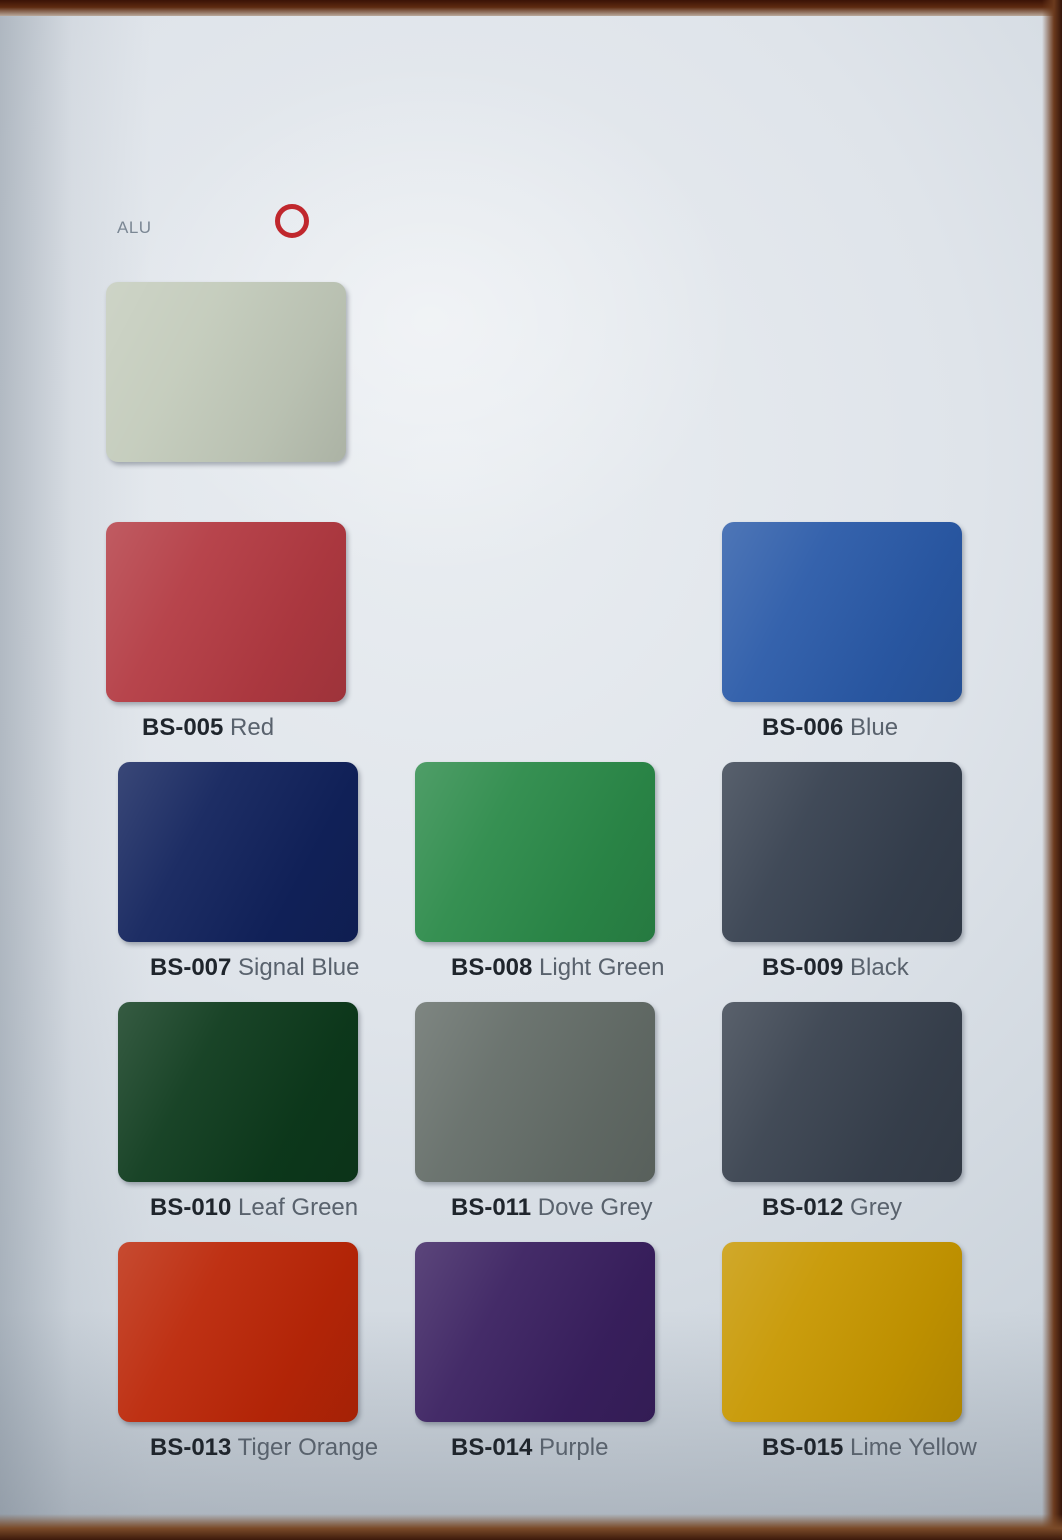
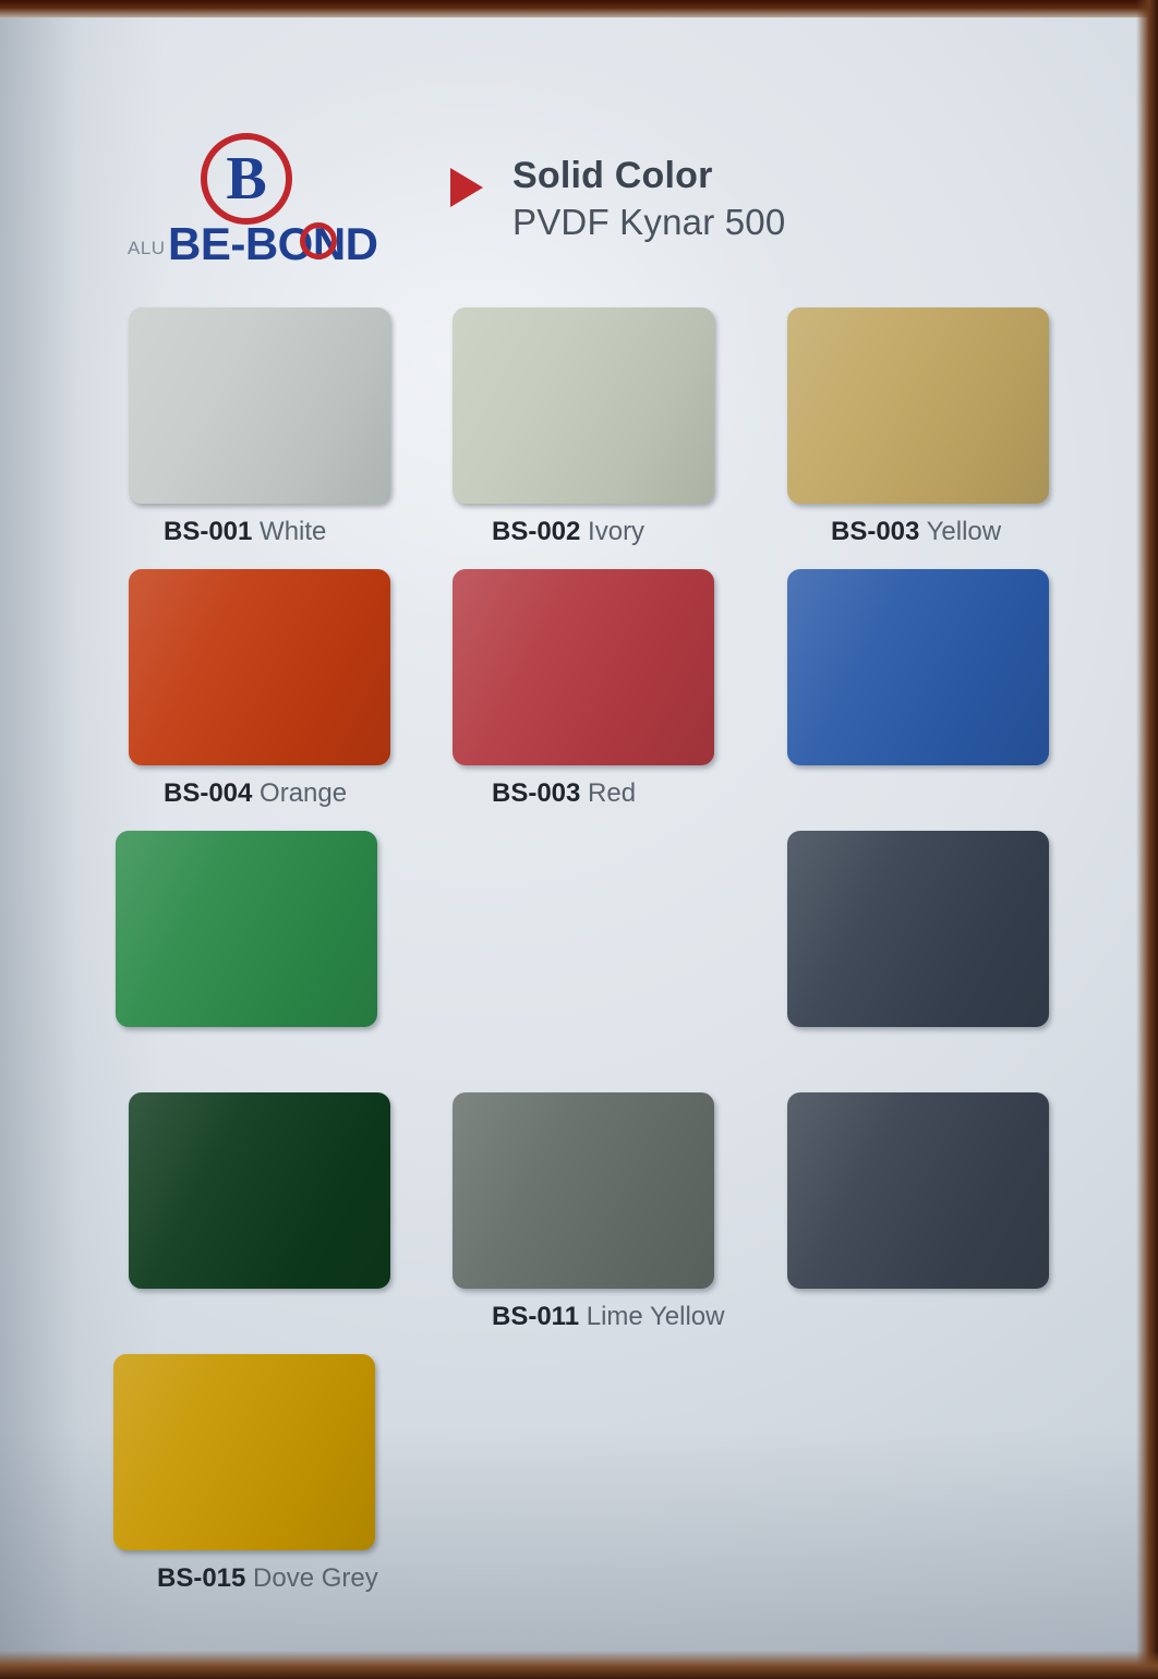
+ B
  ALU
+ BE-BOND
+ Solid Color
+ PVDF Kynar 500
+ BS-001 White
+ BS-002 Ivory
+ BS-003 Yellow
+ BS-004 Orange
- BS-005 Red
+ BS-003 Red
- BS-006 Blue
- BS-007 Signal Blue
- BS-008 Light Green
- BS-009 Black
- BS-010 Leaf Green
- BS-011 Dove Grey
+ BS-011 Lime Yellow
- BS-012 Grey
- BS-013 Tiger Orange
- BS-014 Purple
- BS-015 Lime Yellow
+ BS-015 Dove Grey
